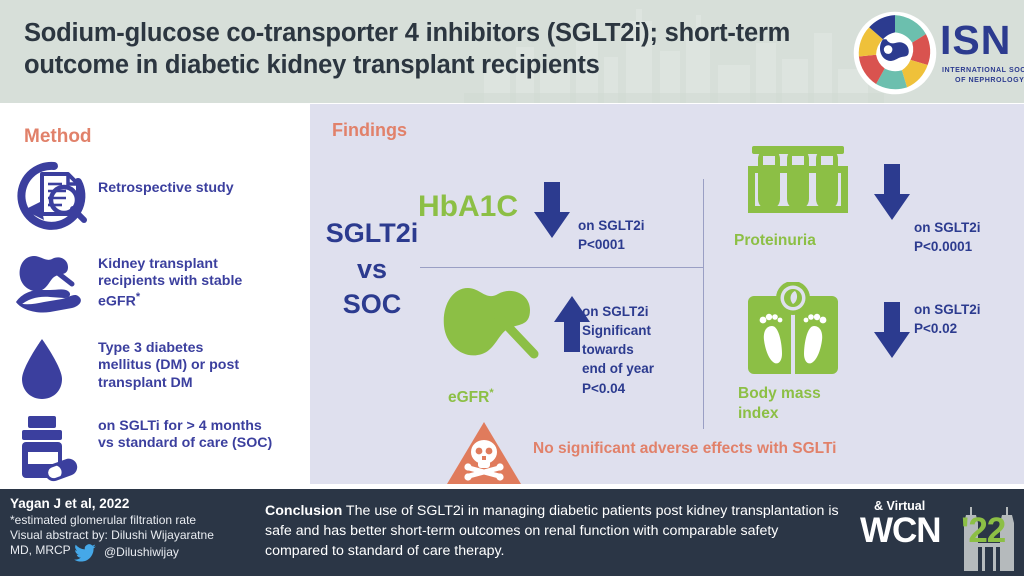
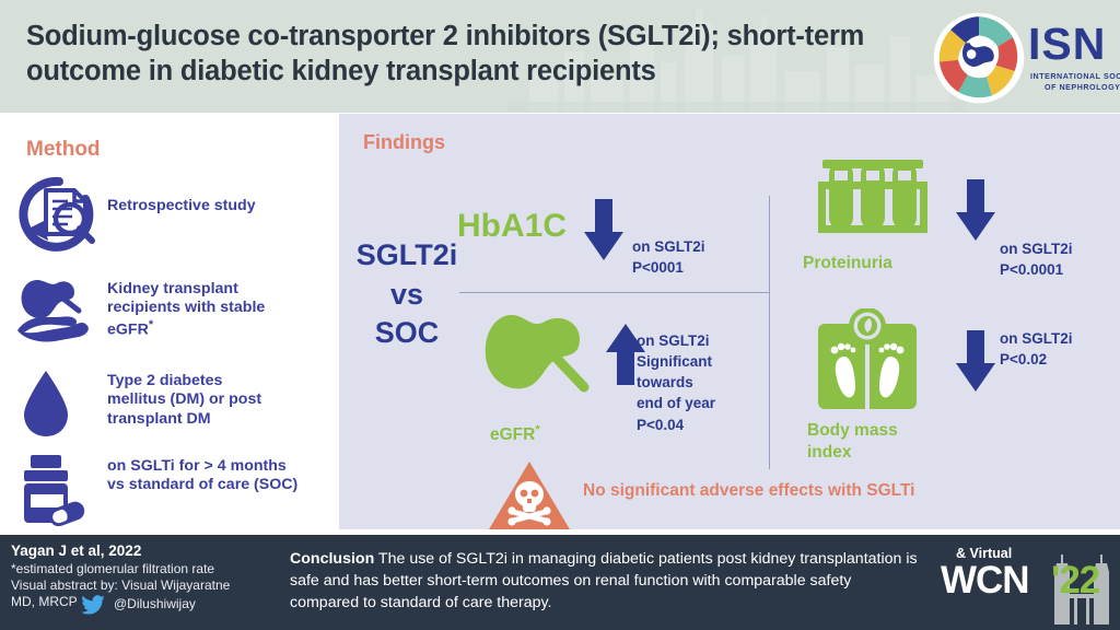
- Sodium-glucose co-transporter 4 inhibitors (SGLT2i); short-term outcome in diabetic kidney transplant recipients
+ Sodium-glucose co-transporter 2 inhibitors (SGLT2i); short-term outcome in diabetic kidney transplant recipients
  ISN
  INTERNATIONAL SOC
  OF NEPHROLOGY
  Method
  Retrospective study
  Kidney transplant recipients with stable eGFR*
- Type 3 diabetes mellitus (DM) or post transplant DM
+ Type 2 diabetes mellitus (DM) or post transplant DM
  on SGLTi for > 4 months vs standard of care (SOC)
  Findings
  SGLT2i
  vs
  SOC
  HbA1C
  on SGLT2i
  P<0001
  eGFR*
  on SGLT2i
  Significant
  towards
  end of year
  P<0.04
  No significant adverse effects with SGLTi
  Proteinuria
  on SGLT2i
  P<0.0001
  Body mass index
  on SGLT2i
  P<0.02
  Yagan J et al, 2022
  *estimated glomerular filtration rate
- Visual abstract by: Dilushi Wijayaratne
+ Visual abstract by: Visual Wijayaratne
  MD, MRCP
  @Dilushiwijay
  Conclusion The use of SGLT2i in managing diabetic patients post kidney transplantation is safe and has better short-term outcomes on renal function with comparable safety compared to standard of care therapy.
  & Virtual
  WCN
  '22
